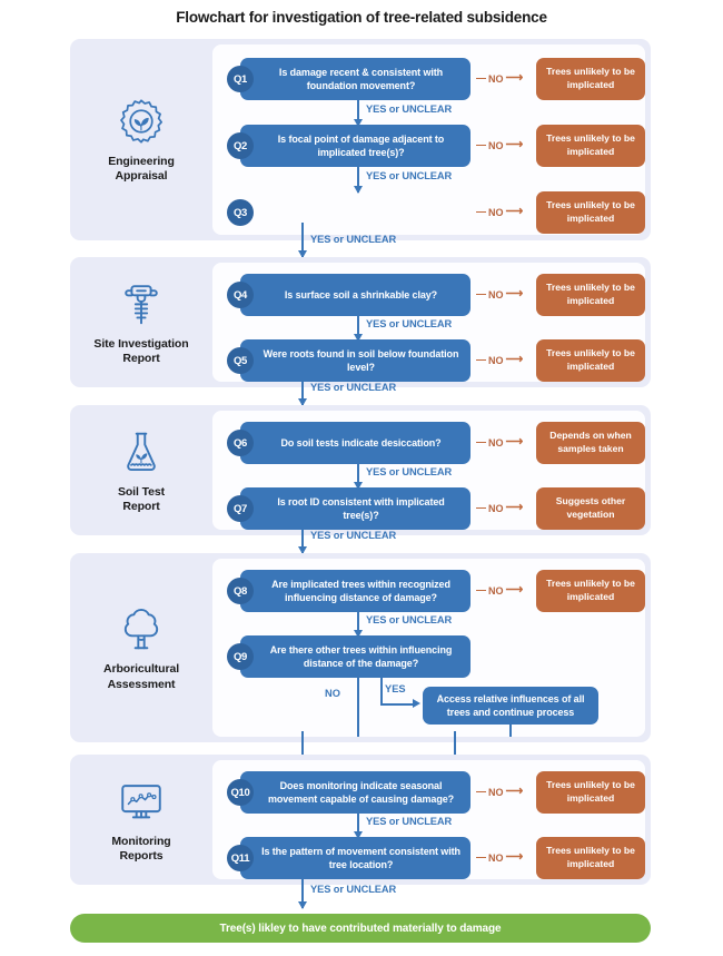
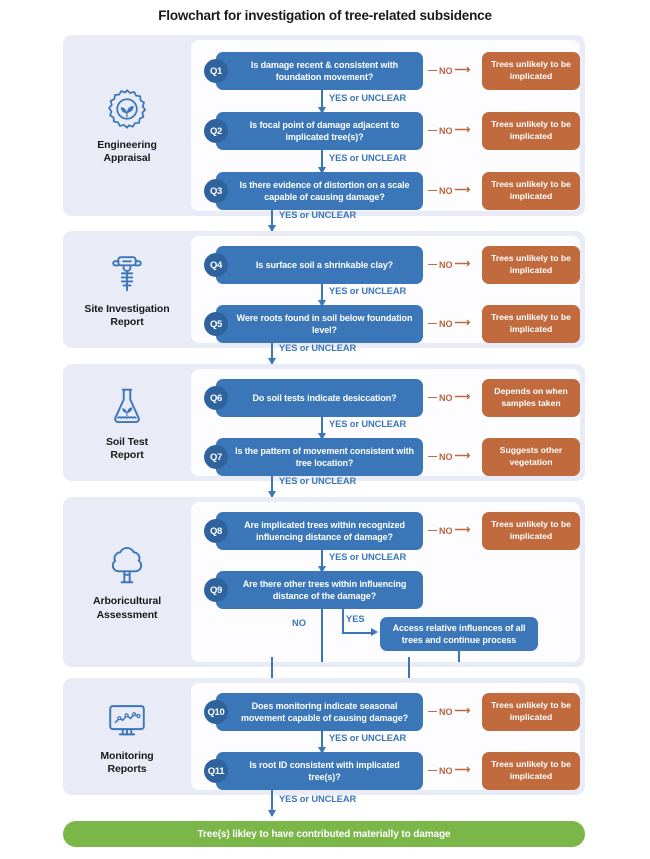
  Flowchart for investigation of tree-related subsidence
  Engineering
  Appraisal
  Q1
  Is damage recent & consistent with foundation movement?
  NO
  ⟶
  Trees unlikely to be implicated
  YES or UNCLEAR
  Q2
  Is focal point of damage adjacent to implicated tree(s)?
  NO
  ⟶
  Trees unlikely to be implicated
  YES or UNCLEAR
  Q3
+ Is there evidence of distortion on a scale capable of causing damage?
  NO
  ⟶
  Trees unlikely to be implicated
  YES or UNCLEAR
  Site Investigation
  Report
  Q4
  Is surface soil a shrinkable clay?
  NO
  ⟶
  Trees unlikely to be implicated
  YES or UNCLEAR
  Q5
  Were roots found in soil below foundation level?
  NO
  ⟶
  Trees unlikely to be implicated
  YES or UNCLEAR
  Soil Test
  Report
  Q6
  Do soil tests indicate desiccation?
  NO
  ⟶
  Depends on when samples taken
  YES or UNCLEAR
  Q7
- Is root ID consistent with implicated tree(s)?
+ Is the pattern of movement consistent with tree location?
  NO
  ⟶
  Suggests other vegetation
  YES or UNCLEAR
  Arboricultural
  Assessment
  Q8
  Are implicated trees within recognized influencing distance of damage?
  NO
  ⟶
  Trees unlikely to be implicated
  YES or UNCLEAR
  Q9
  Are there other trees within influencing distance of the damage?
  NO
  YES
  Access relative influences of all trees and continue process
  Monitoring
  Reports
  Q10
  Does monitoring indicate seasonal movement capable of causing damage?
  NO
  ⟶
  Trees unlikely to be implicated
  YES or UNCLEAR
  Q11
- Is the pattern of movement consistent with tree location?
+ Is root ID consistent with implicated tree(s)?
  NO
  ⟶
  Trees unlikely to be implicated
  YES or UNCLEAR
  Tree(s) likley to have contributed materially to damage
